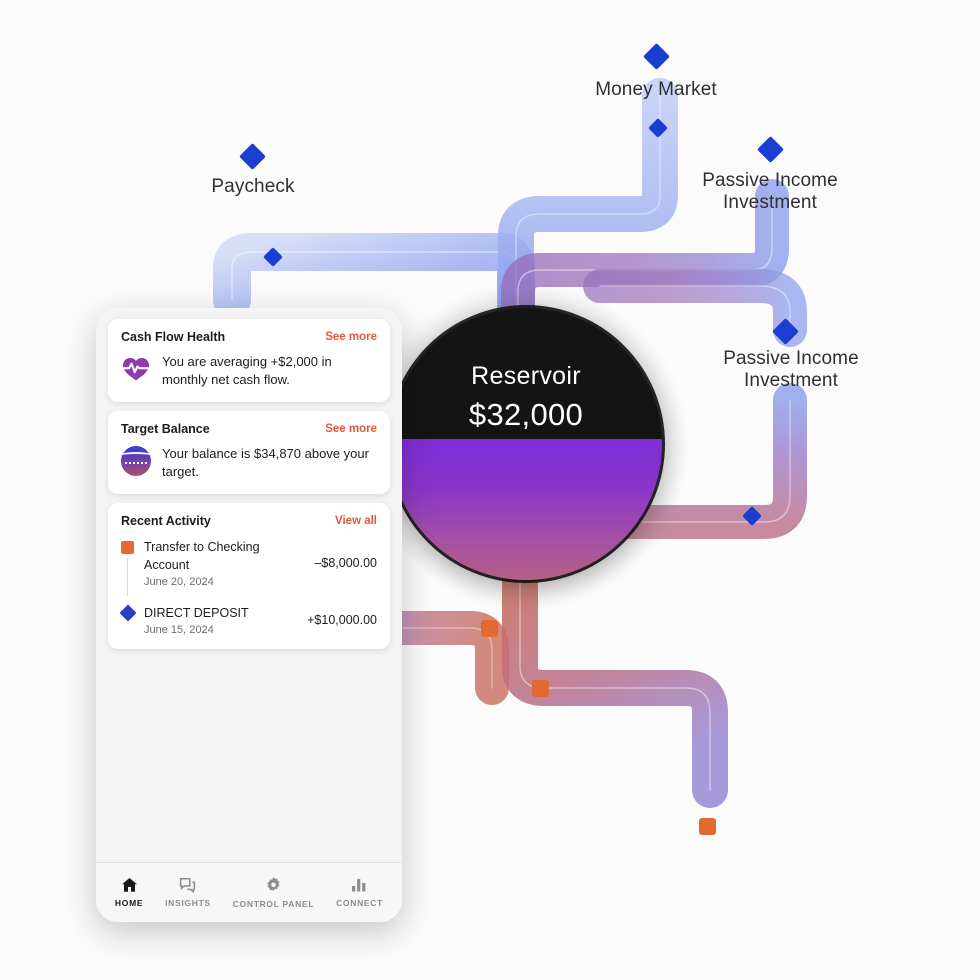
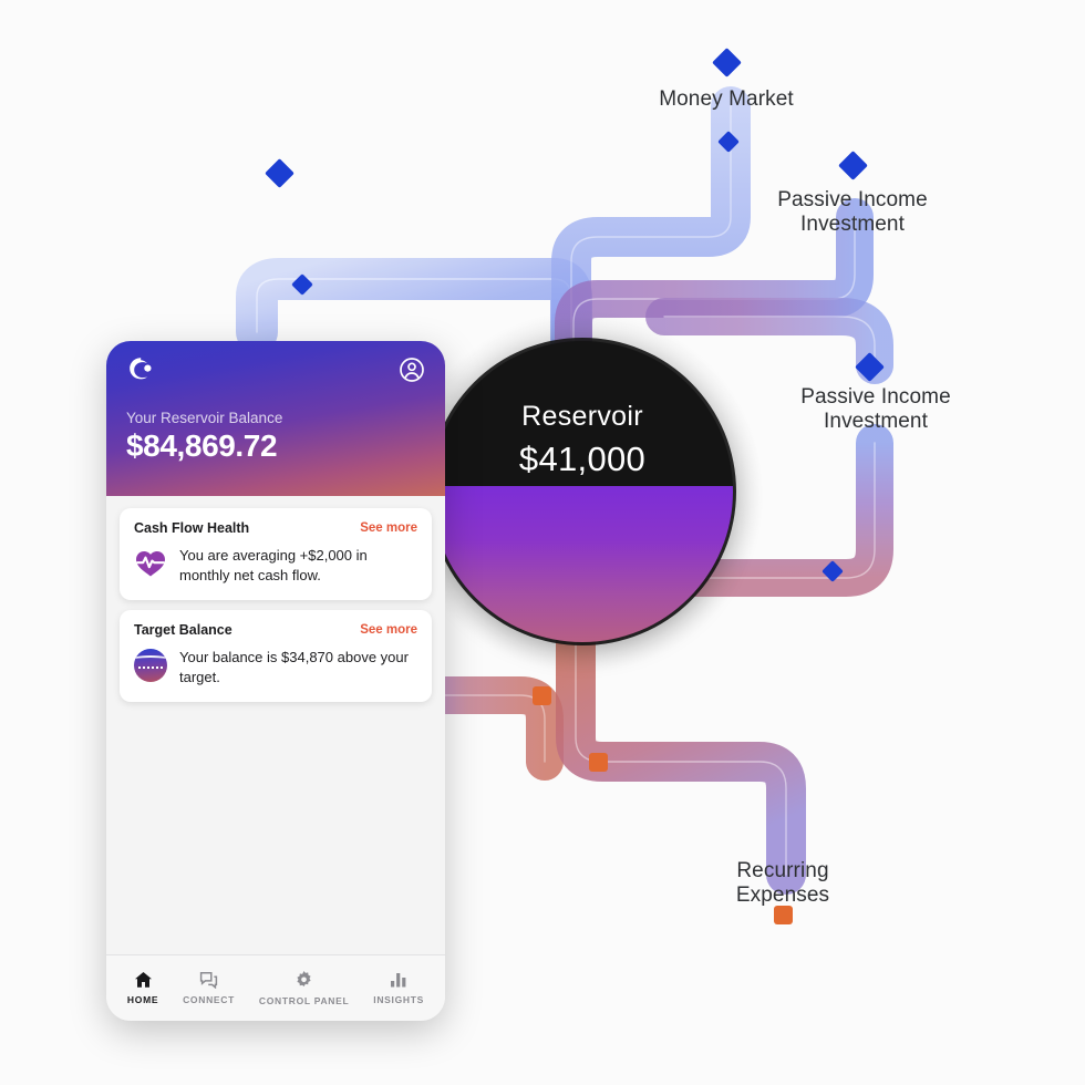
  Money Market
- Paycheck
  Passive Income
  Investment
  Passive Income
  Investment
+ Recurring
+ Expenses
  Reservoir
- $32,000
+ $41,000
+ Your Reservoir Balance
+ $84,869.72
  Cash Flow Health
  See more
  You are averaging +$2,000 in monthly net cash flow.
  Target Balance
  See more
  Your balance is $34,870 above your target.
- Recent Activity
- View all
- Transfer to Checking Account
- June 20, 2024
- –$8,000.00
- DIRECT DEPOSIT
- June 15, 2024
- +$10,000.00
  HOME
- INSIGHTS
+ CONNECT
  CONTROL PANEL
- CONNECT
+ INSIGHTS
